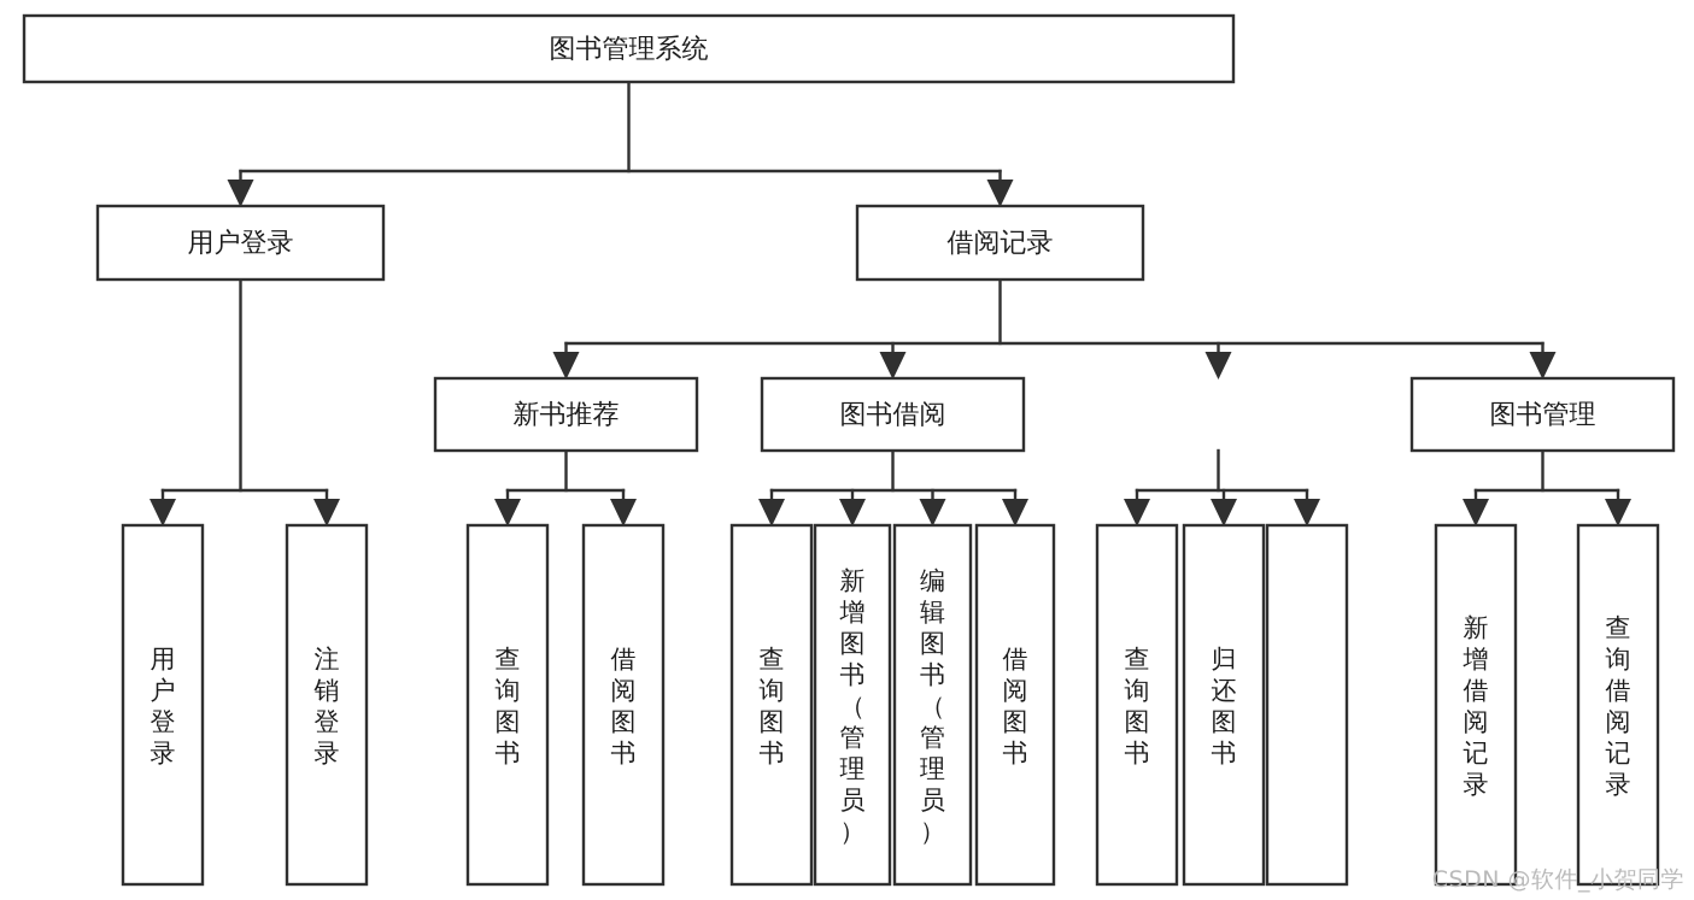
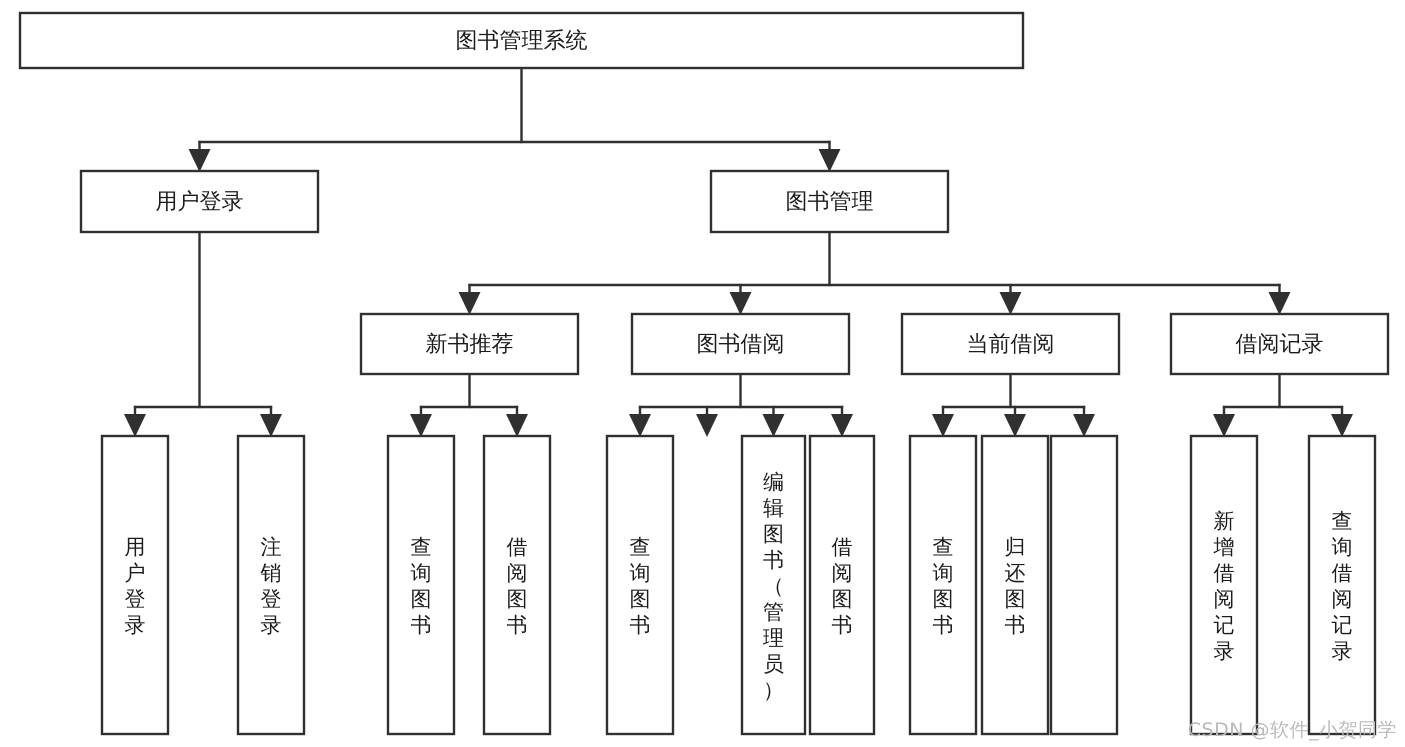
  图书管理系统
  用户登录
- 借阅记录
+ 图书管理
  新书推荐
  图书借阅
+ 当前借阅
- 图书管理
+ 借阅记录
  用户登录
  注销登录
  查询图书
  借阅图书
  查询图书
- 新增图书（管理员）
  编辑图书（管理员）
  借阅图书
  查询图书
  归还图书
  新增借阅记录
  查询借阅记录
  CSDN @软件_小贺同学
